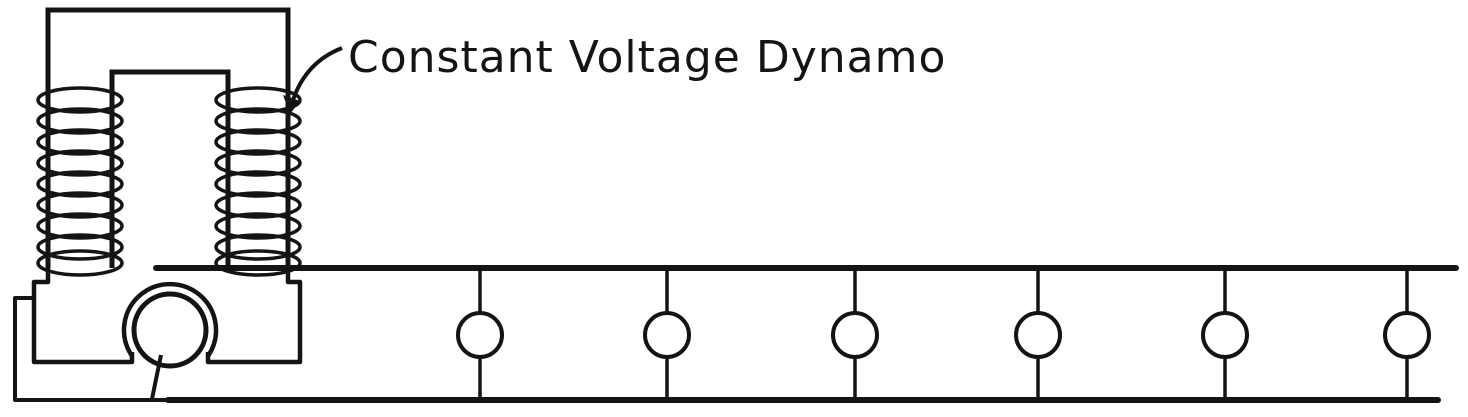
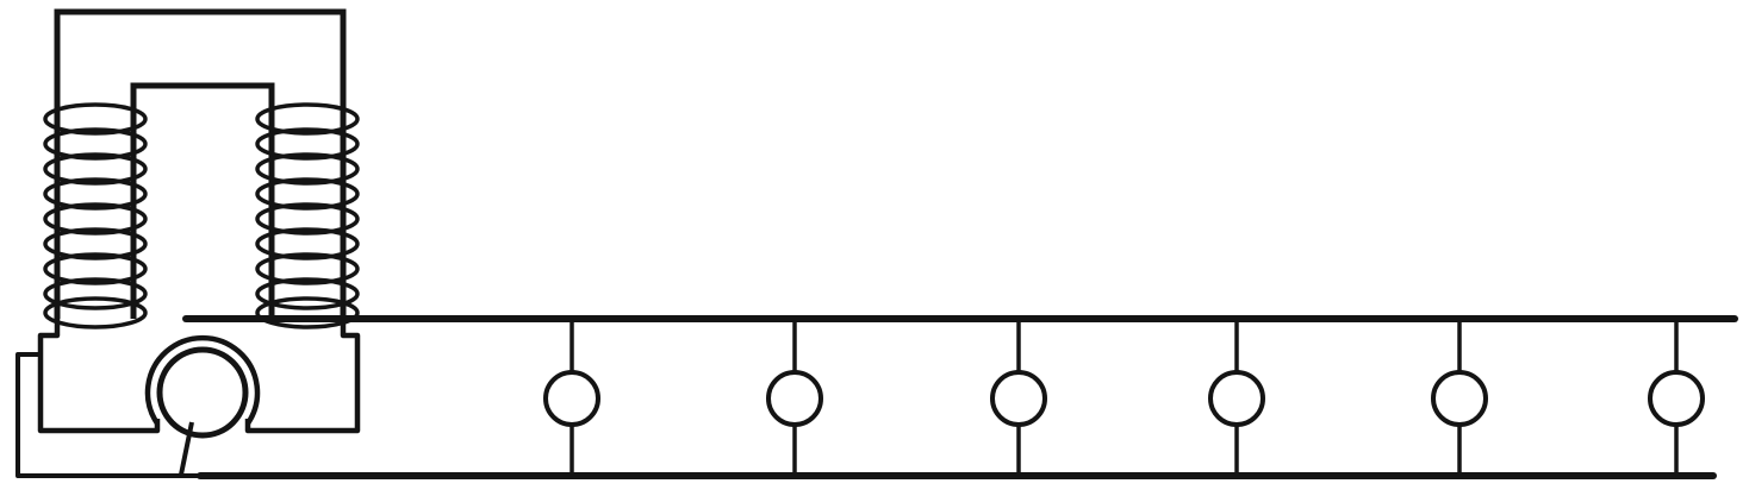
- Constant Voltage Dynamo
